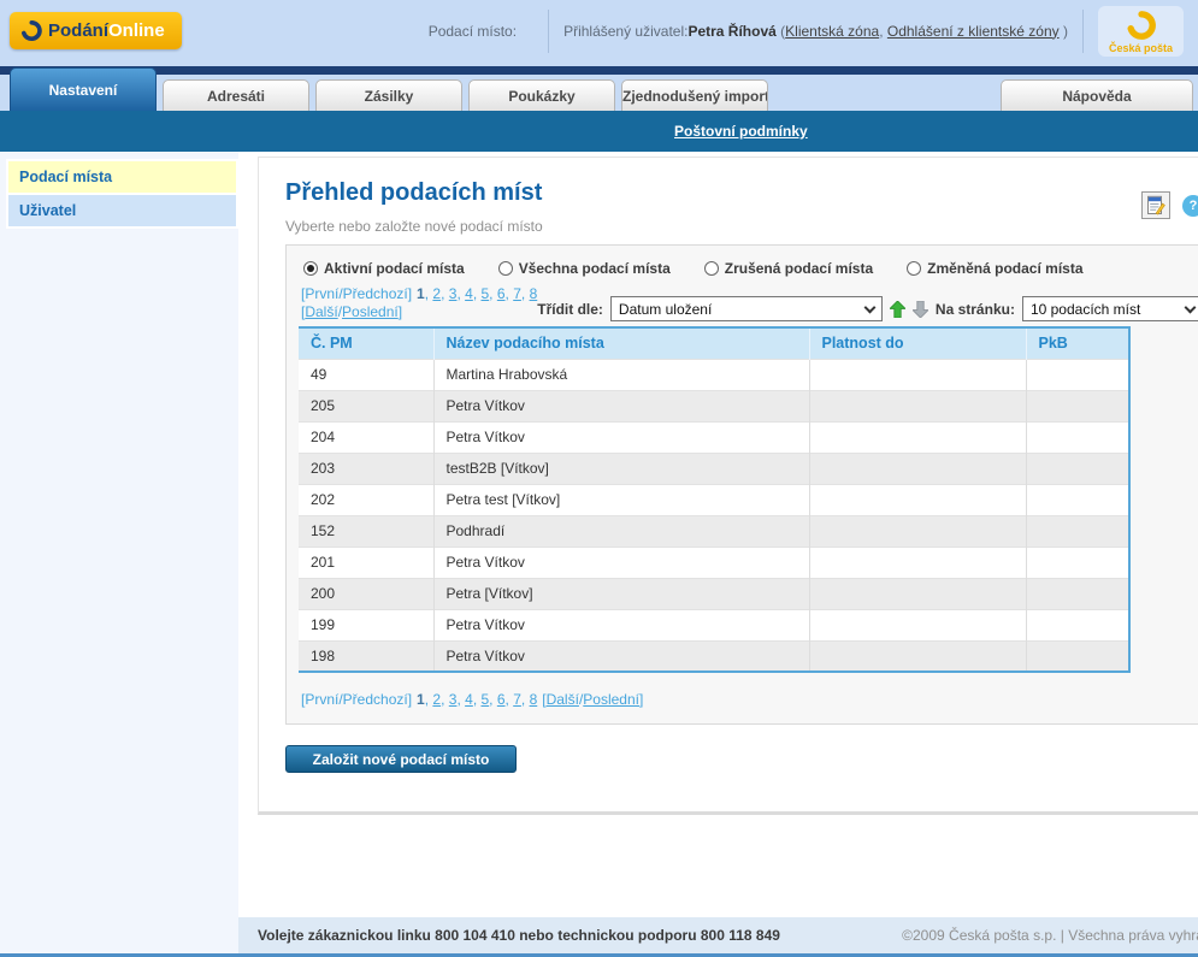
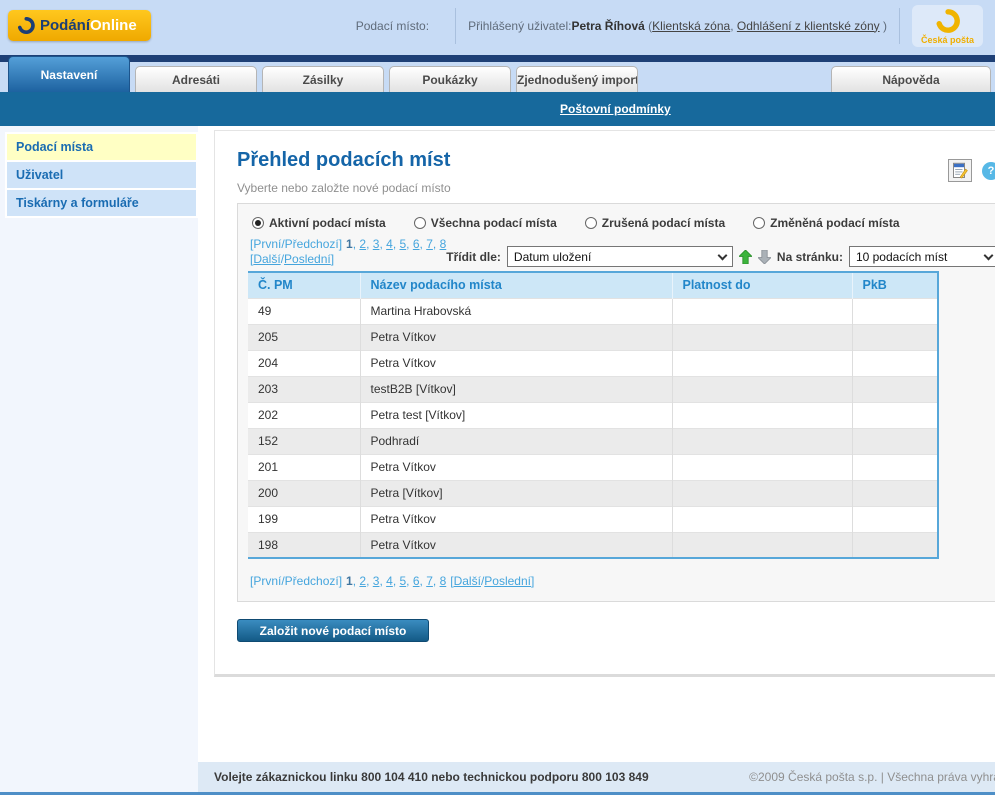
  PodáníOnline
  Podací místo:
  Přihlášený uživatel:Petra Říhová (Klientská zóna, Odhlášení z klientské zóny )
  Česká pošta
  Nastavení
  Adresáti
  Zásilky
  Poukázky
  Zjednodušený import
  Nápověda
  Poštovní podmínky
  Podací místa
  Uživatel
+ Tiskárny a formuláře
  Přehled podacích míst
  ?
  Vyberte nebo založte nové podací místo
  Aktivní podací místa
  Všechna podací místa
  Zrušená podací místa
  Změněná podací místa
  [První/Předchozí] 1 2 3 4 5 6 7 8
  [Další/Poslední]
  Třídit dle:
  Datum uložení
  Na stránku:
  10 podacích míst
  Č. PM	Název podacího místa	Platnost do	PkB
  49	Martina Hrabovská
  205	Petra Vítkov
  204	Petra Vítkov
  203	testB2B [Vítkov]
  202	Petra test [Vítkov]
  152	Podhradí
  201	Petra Vítkov
  200	Petra [Vítkov]
  199	Petra Vítkov
  198	Petra Vítkov
  [První/Předchozí] 1 2 3 4 5 6 7 8 [Další/Poslední]
  Založit nové podací místo
- Volejte zákaznickou linku 800 104 410 nebo technickou podporu 800 118 849
+ Volejte zákaznickou linku 800 104 410 nebo technickou podporu 800 103 849
  ©2009 Česká pošta s.p. | Všechna práva vyhr
